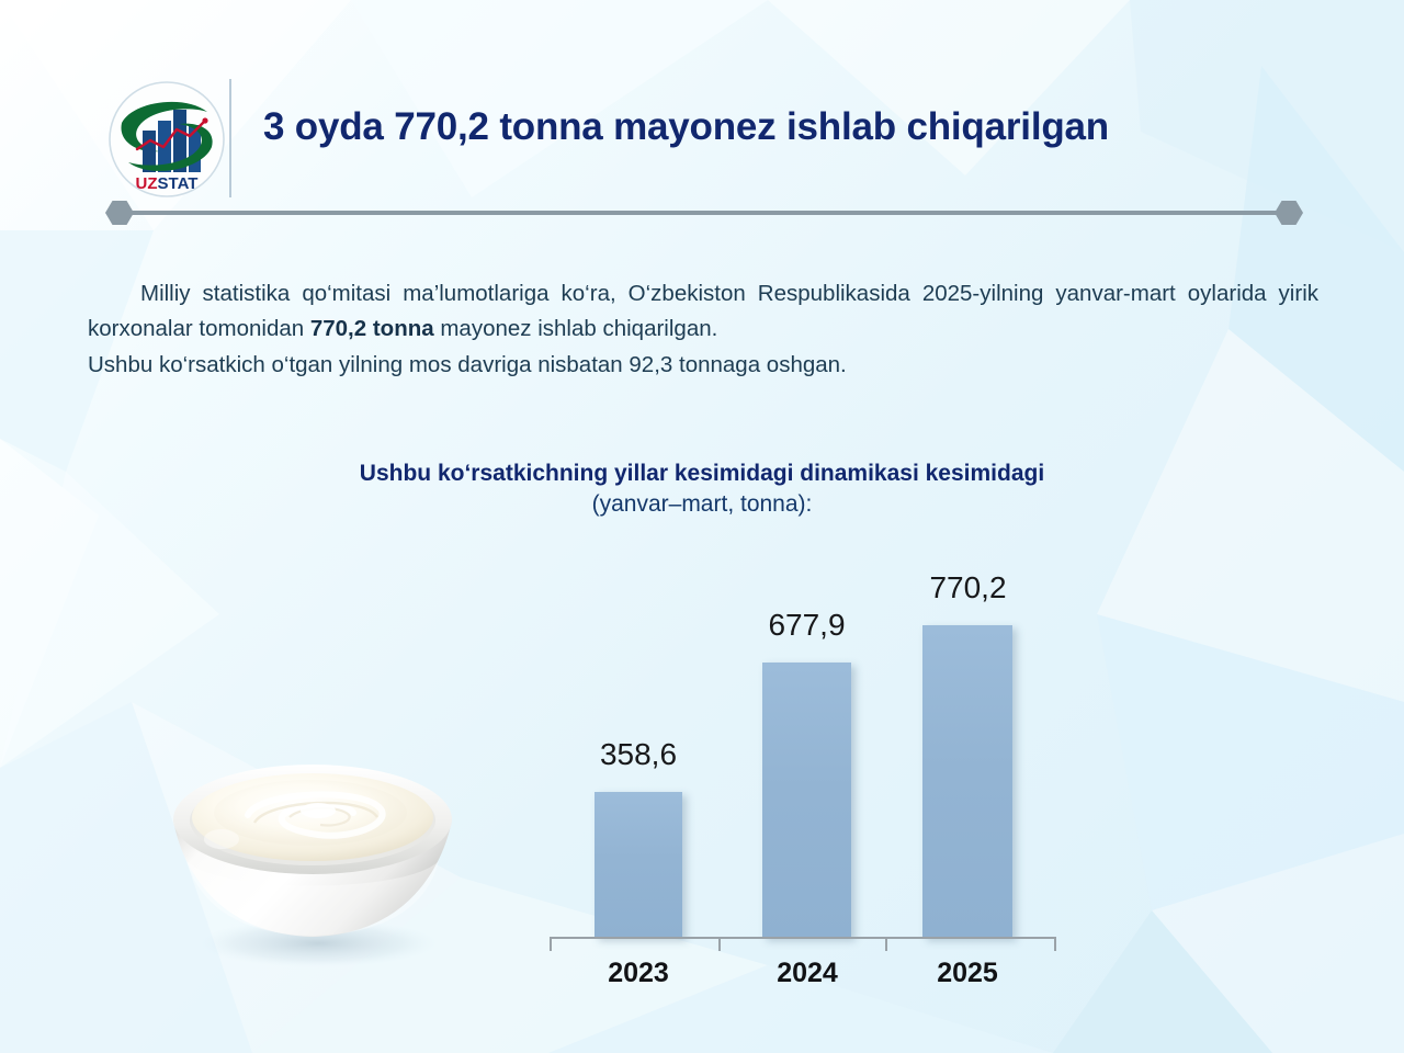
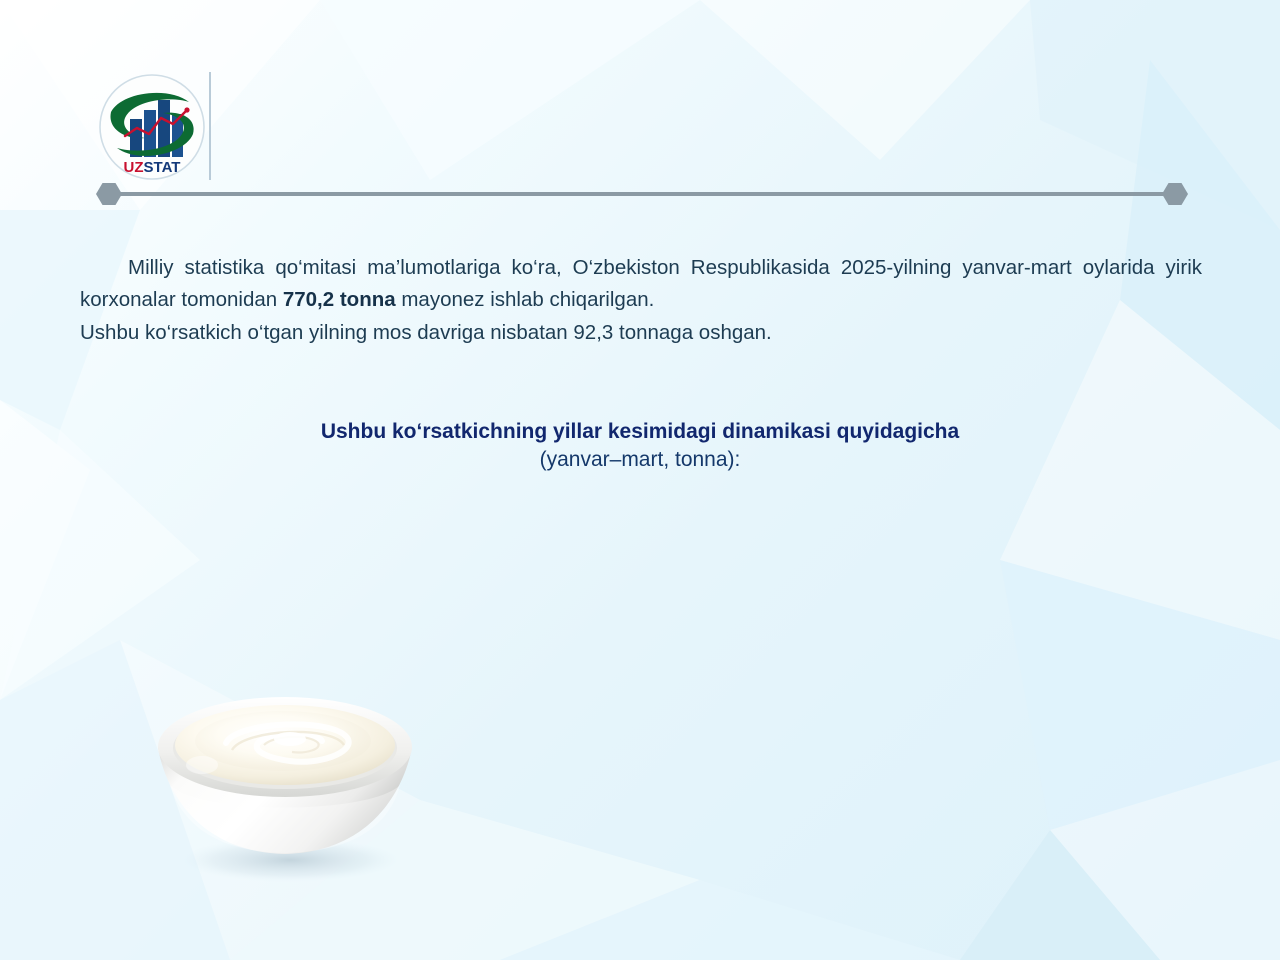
  UZSTAT
- 3 oyda 770,2 tonna mayonez ishlab chiqarilgan
  Milliy statistika qo‘mitasi ma’lumotlariga ko‘ra, O‘zbekiston Respublikasida 2025-yilning yanvar-mart oylarida yirik korxonalar tomonidan 770,2 tonna mayonez ishlab chiqarilgan.
  Ushbu ko‘rsatkich o‘tgan yilning mos davriga nisbatan 92,3 tonnaga oshgan.
- Ushbu ko‘rsatkichning yillar kesimidagi dinamikasi kesimidagi
+ Ushbu ko‘rsatkichning yillar kesimidagi dinamikasi quyidagicha
  (yanvar–mart, tonna):
- 358,6
- 677,9
- 770,2
- 2023
- 2024
- 2025
